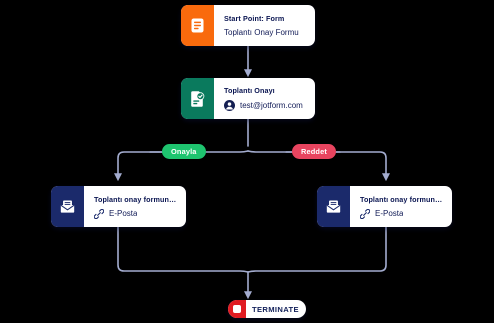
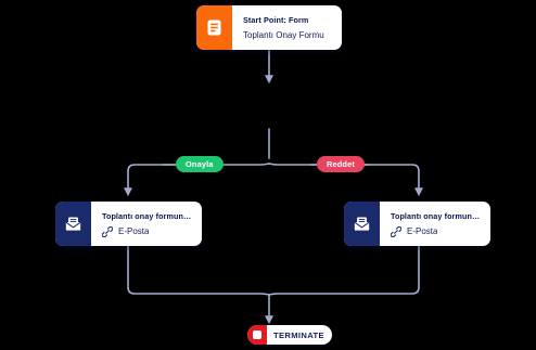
  Start Point: Form
  Toplantı Onay Formu
- Toplantı Onayı
- test@jotform.com
  Onayla
  Reddet
  Toplantı onay formunuz
  E-Posta
  Toplantı onay formunuz
  E-Posta
  TERMINATE
